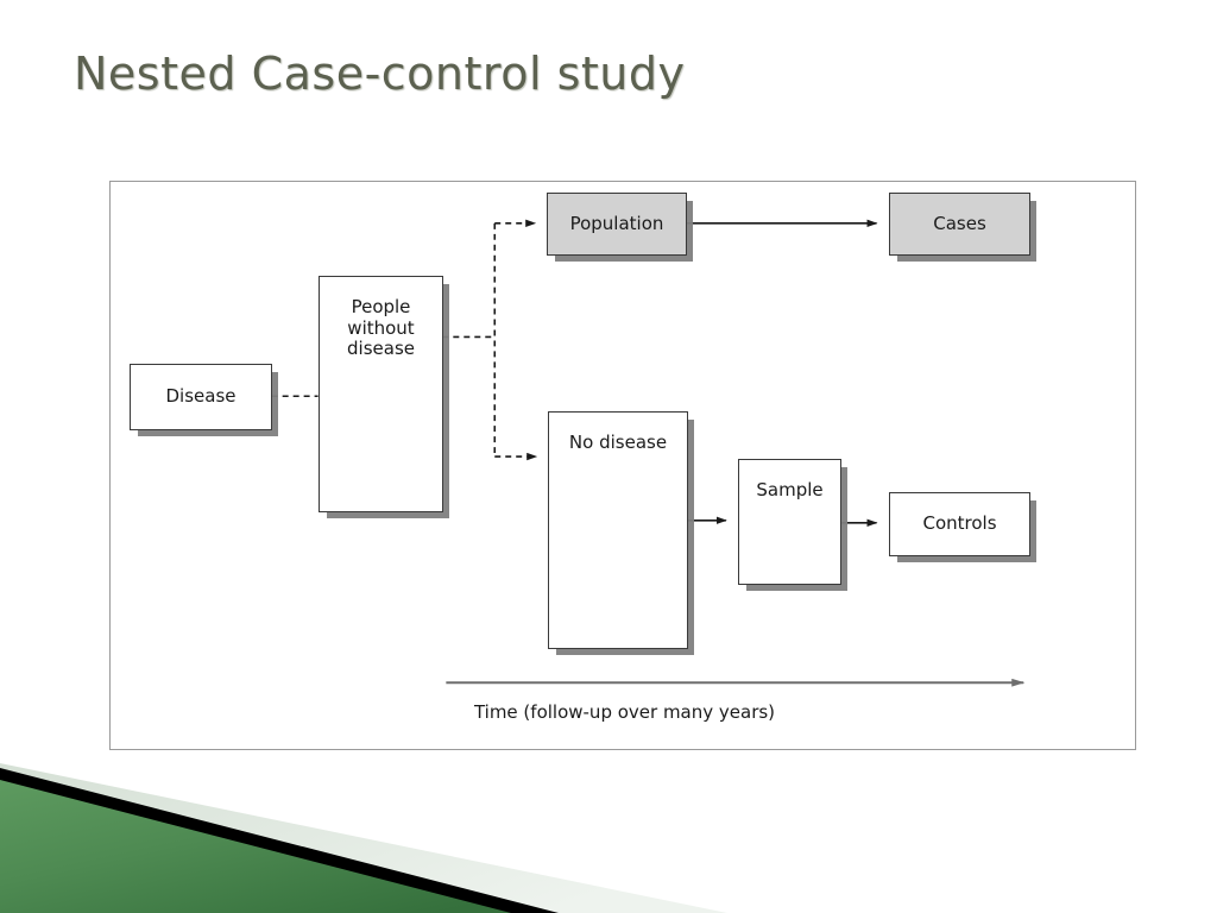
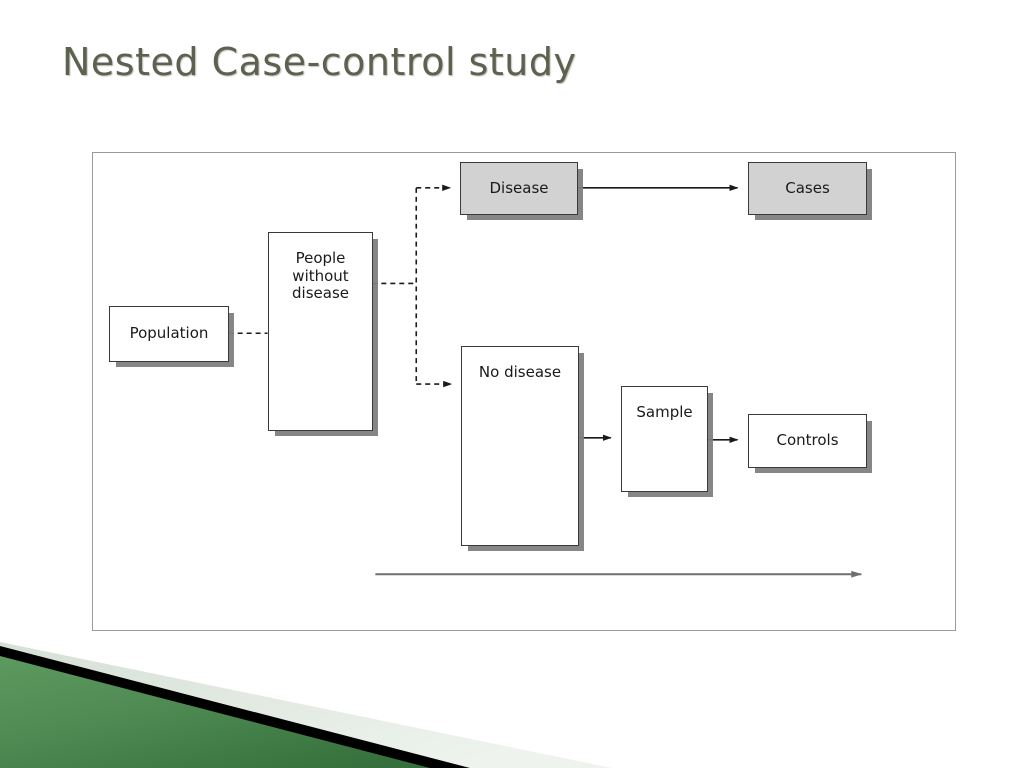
  Nested Case-control study
- Disease
+ Population
  People
  without
  disease
- Population
+ Disease
  Cases
  No disease
  Sample
  Controls
- Time (follow-up over many years)
